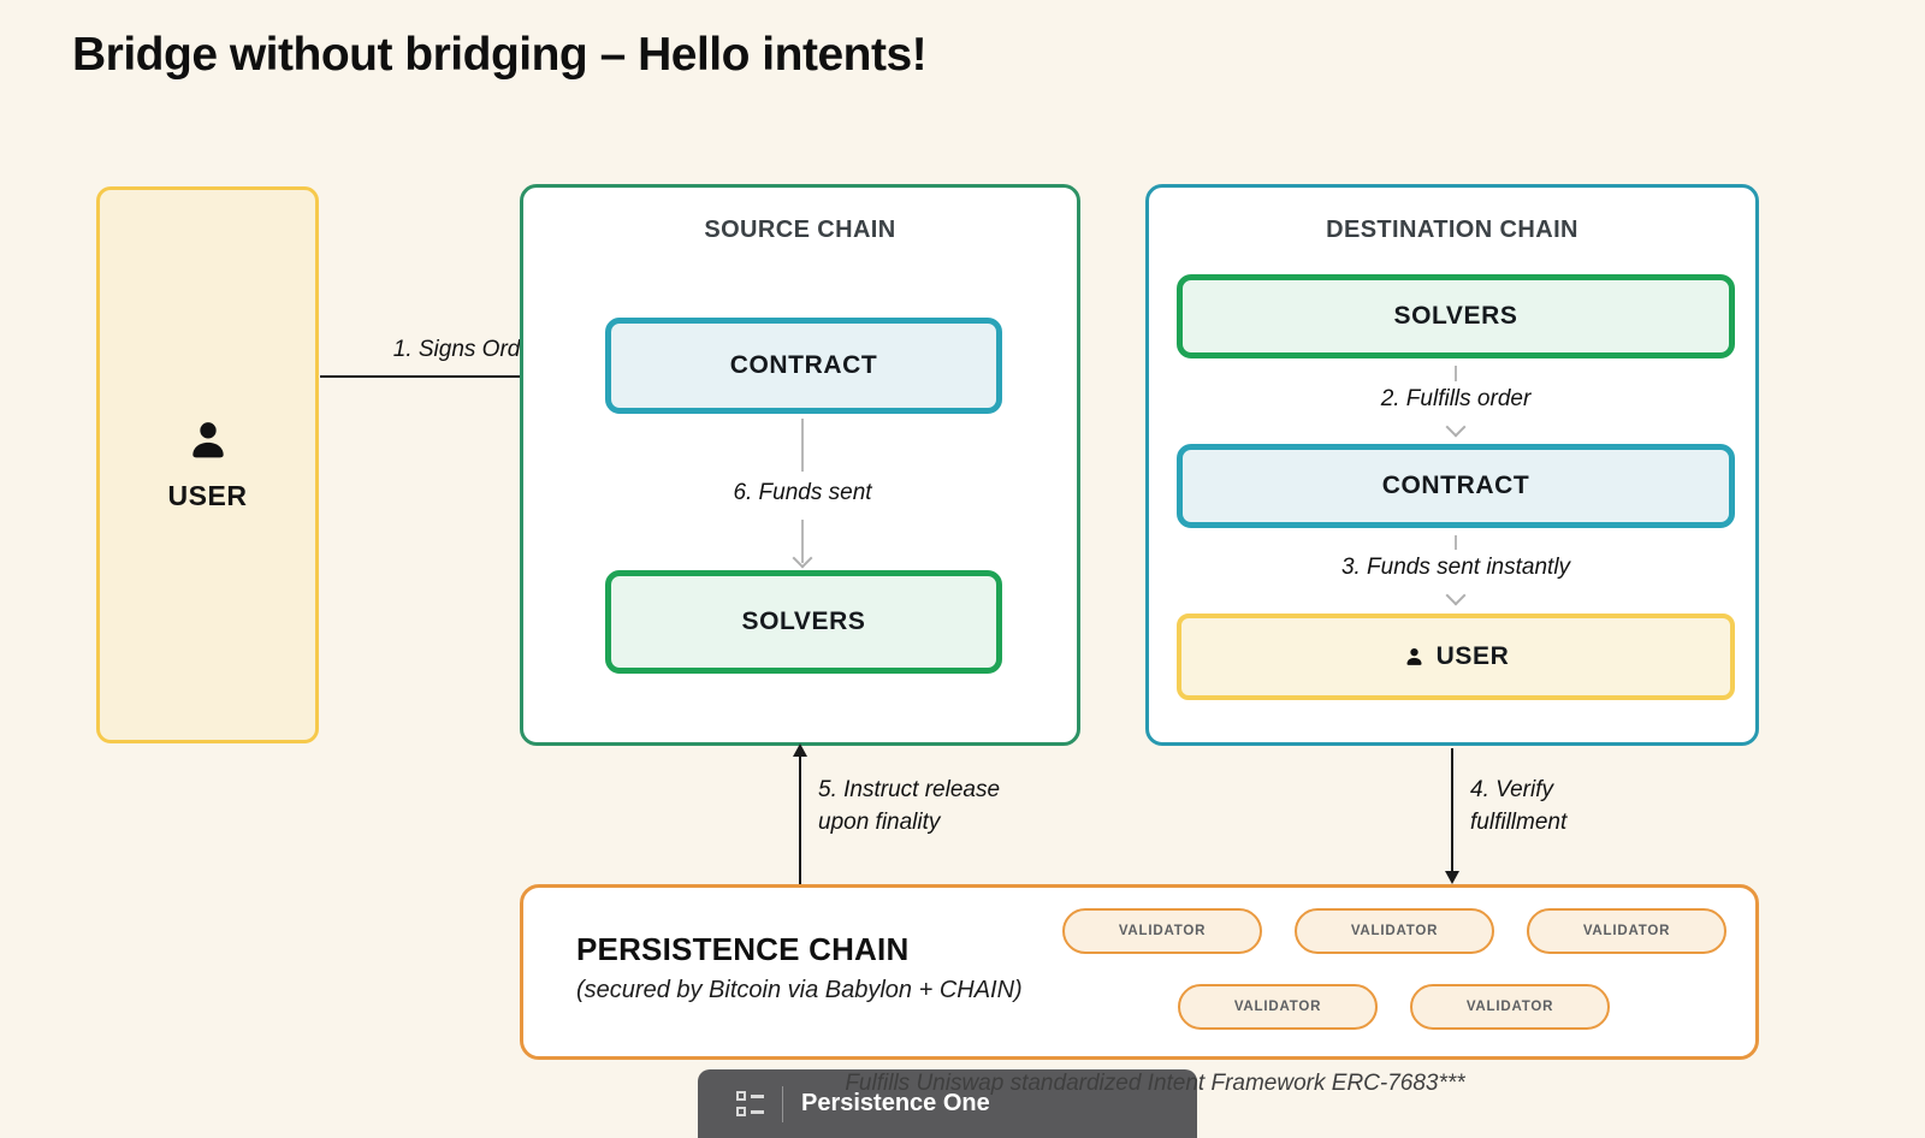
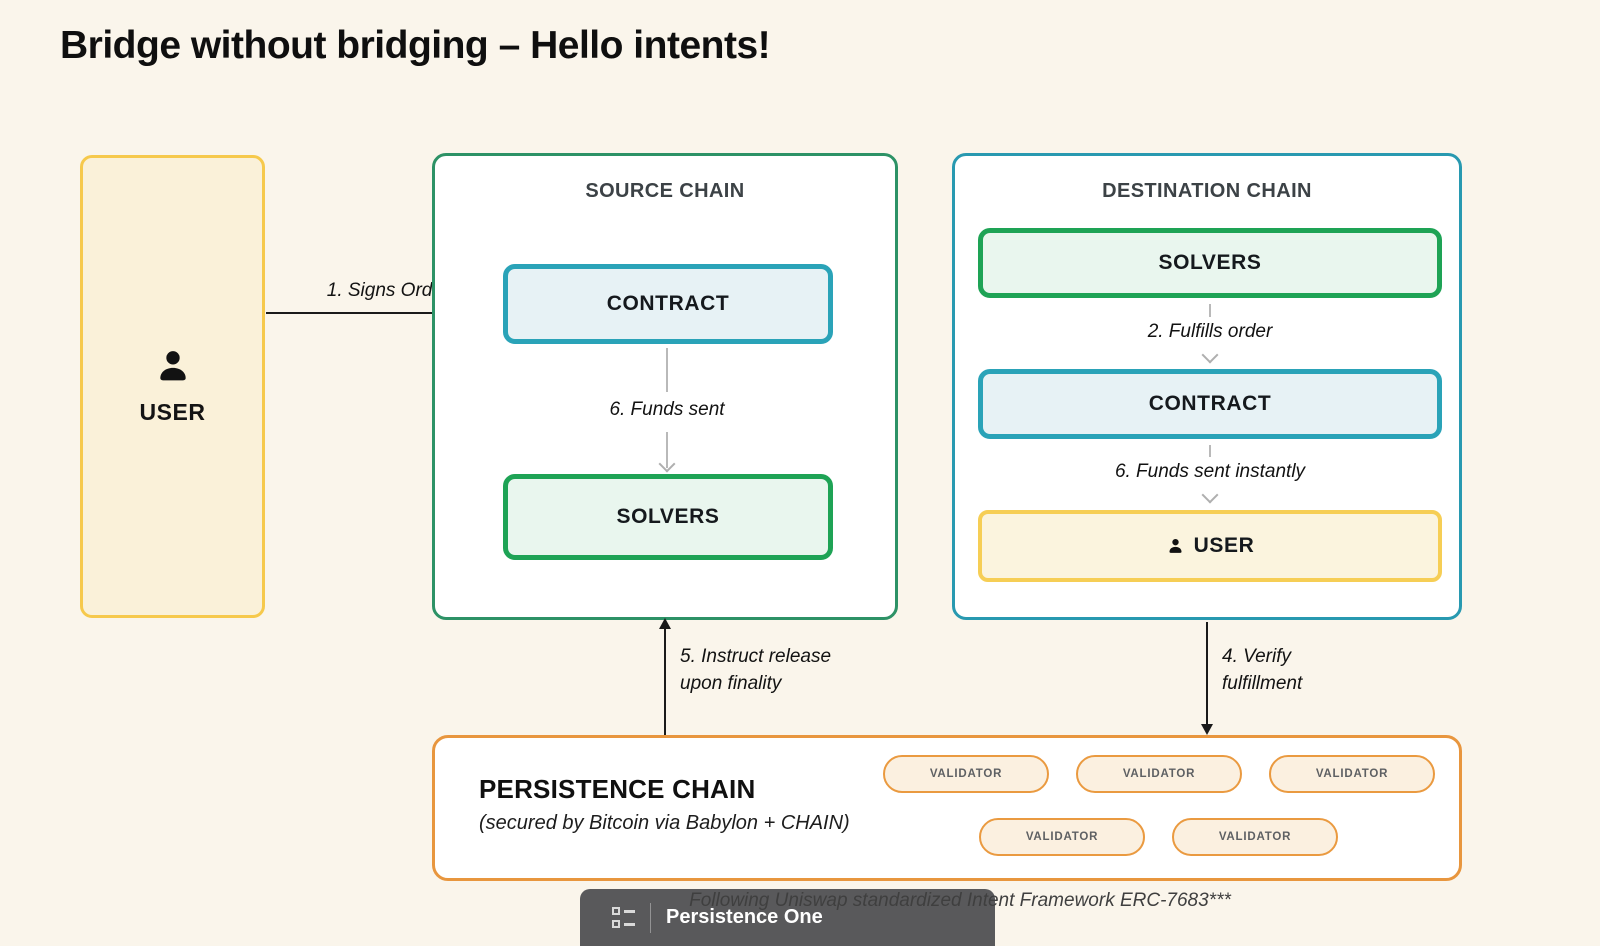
  Bridge without bridging – Hello intents!
  USER
  1. Signs Ord
  SOURCE CHAIN
  CONTRACT
  6. Funds sent
  SOLVERS
  DESTINATION CHAIN
  SOLVERS
  2. Fulfills order
  CONTRACT
- 3. Funds sent instantly
+ 6. Funds sent instantly
  USER
  5. Instruct release
  upon finality
  4. Verify
  fulfillment
  PERSISTENCE CHAIN
  (secured by Bitcoin via Babylon + CHAIN)
  VALIDATOR
  VALIDATOR
  VALIDATOR
  VALIDATOR
  VALIDATOR
  Persistence One
- Fulfills Uniswap standardized Intent Framework ERC-7683***
+ Following Uniswap standardized Intent Framework ERC-7683***
